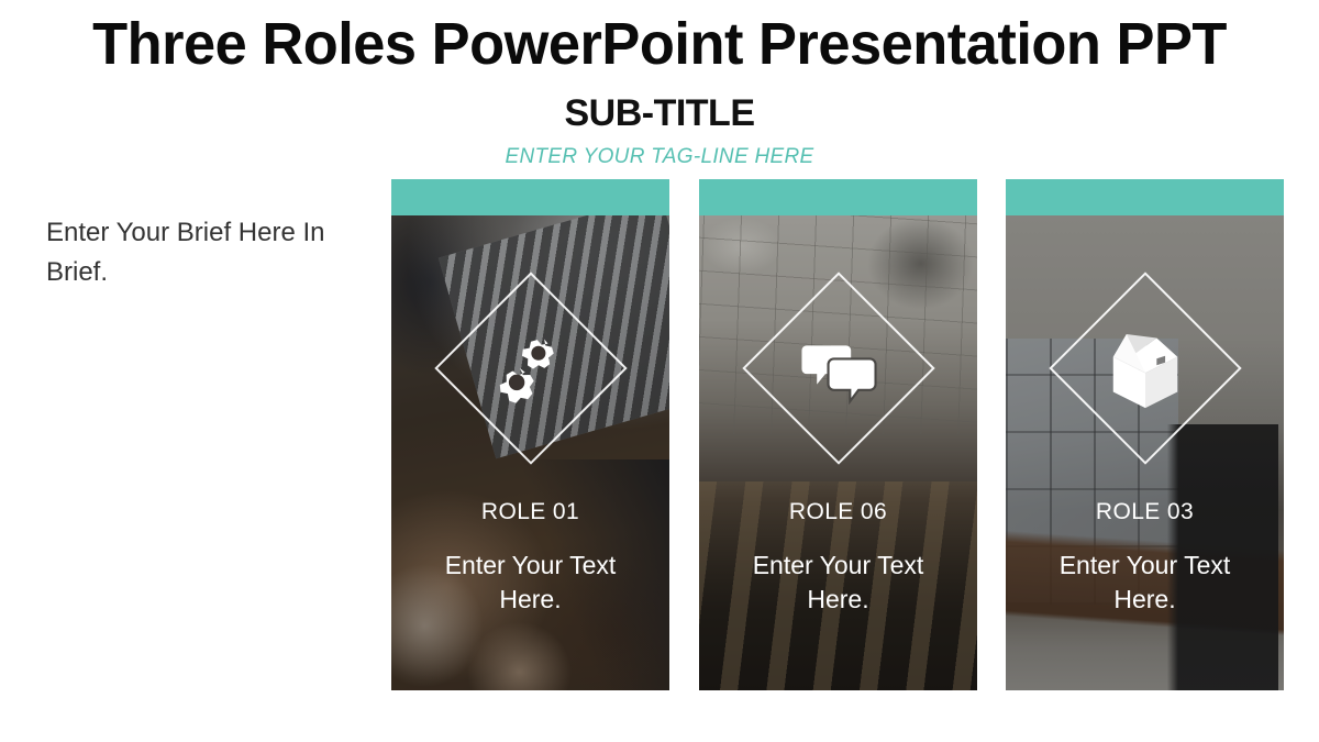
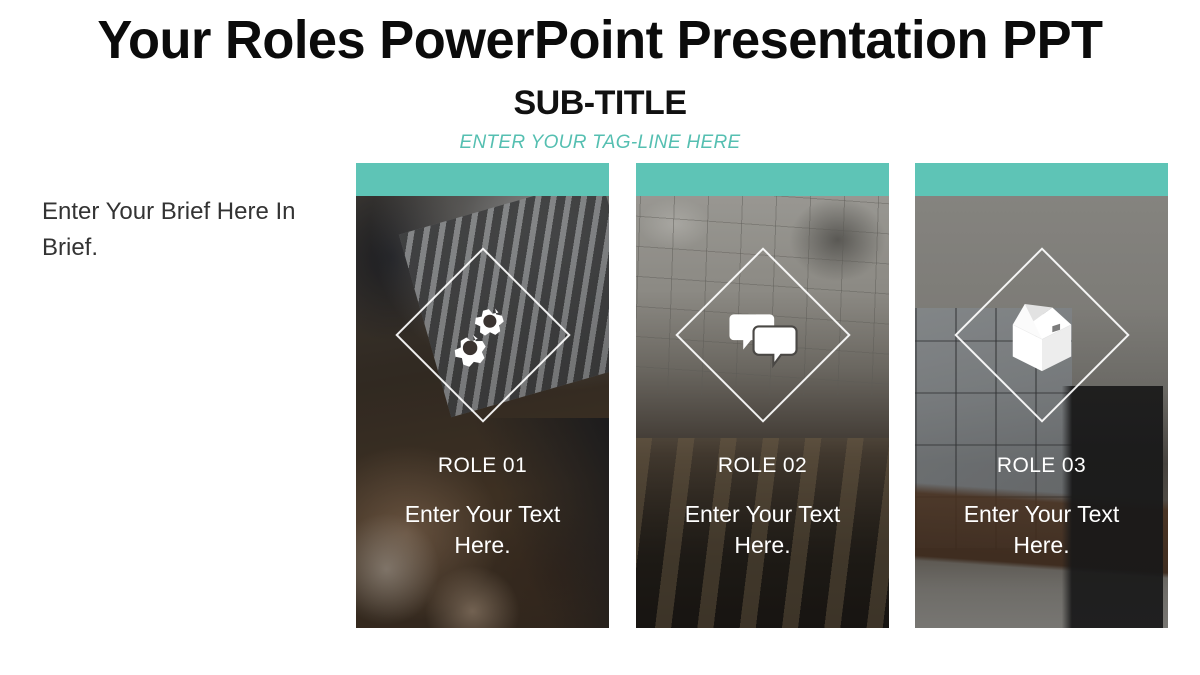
- Three Roles PowerPoint Presentation PPT
+ Your Roles PowerPoint Presentation PPT
  SUB-TITLE
  ENTER YOUR TAG-LINE HERE
  Enter Your Brief Here In Brief.
  ROLE 01
  Enter Your Text Here.
- ROLE 06
+ ROLE 02
  Enter Your Text Here.
  ROLE 03
  Enter Your Text Here.
